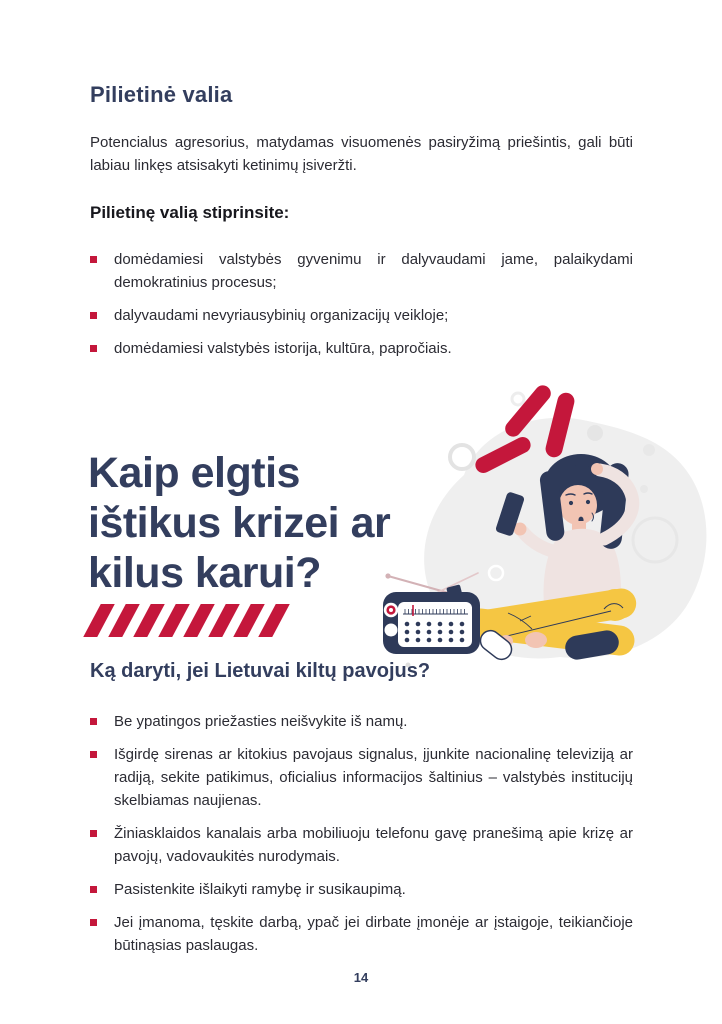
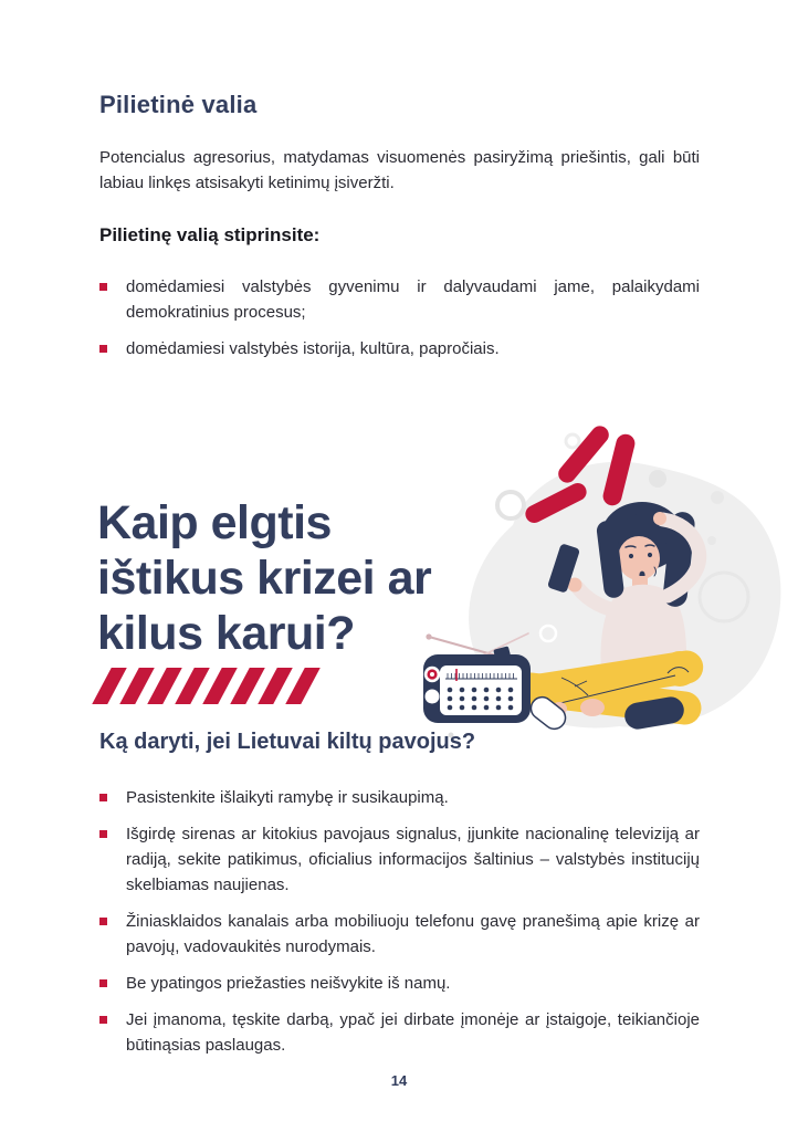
  Pilietinė valia
  Potencialus agresorius, matydamas visuomenės pasiryžimą priešintis, gali būti labiau linkęs atsisakyti ketinimų įsiveržti.
  Pilietinę valią stiprinsite:
  domėdamiesi valstybės gyvenimu ir dalyvaudami jame, palaikydami demokratinius procesus;
- dalyvaudami nevyriausybinių organizacijų veikloje;
  domėdamiesi valstybės istorija, kultūra, papročiais.
  Kaip elgtis
  ištikus krizei ar
  kilus karui?
  Ką daryti, jei Lietuvai kiltų pavojus?
- Be ypatingos priežasties neišvykite iš namų.
+ Pasistenkite išlaikyti ramybę ir susikaupimą.
  Išgirdę sirenas ar kitokius pavojaus signalus, įjunkite nacionalinę televiziją ar radiją, sekite patikimus, oficialius informacijos šaltinius – valstybės institucijų skelbiamas naujienas.
  Žiniasklaidos kanalais arba mobiliuoju telefonu gavę pranešimą apie krizę ar pavojų, vadovaukitės nurodymais.
- Pasistenkite išlaikyti ramybę ir susikaupimą.
+ Be ypatingos priežasties neišvykite iš namų.
  Jei įmanoma, tęskite darbą, ypač jei dirbate įmonėje ar įstaigoje, teikiančioje būtinąsias paslaugas.
  14
